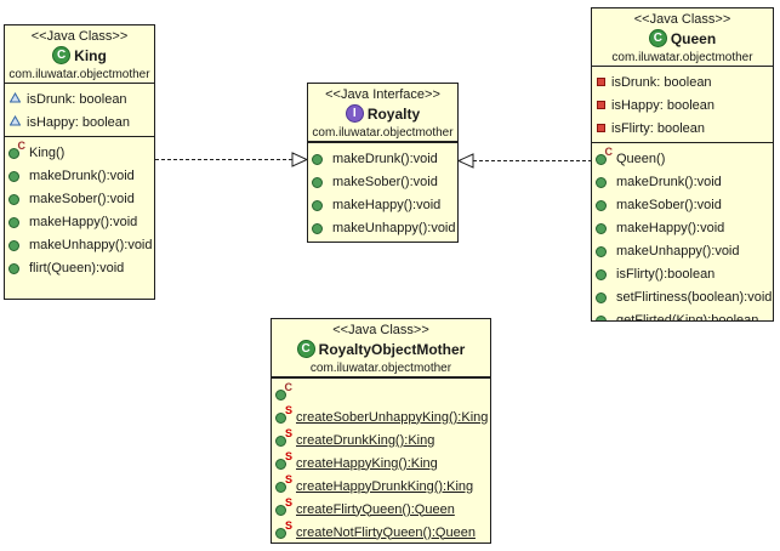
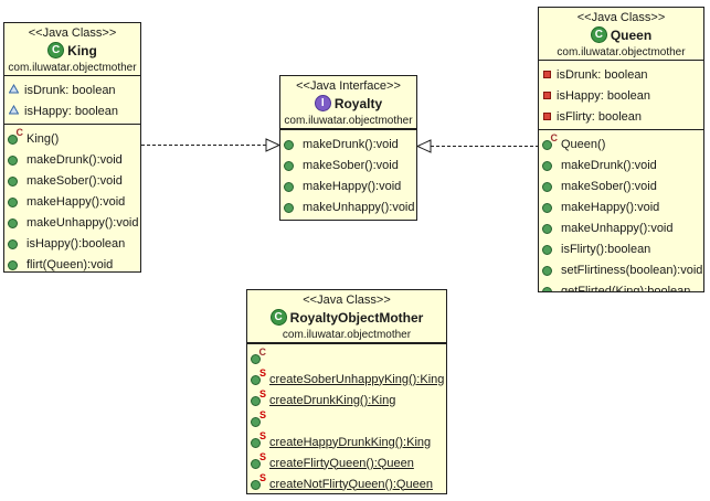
  <<Java Class>>
  C
  King
  com.iluwatar.objectmother
  isDrunk: boolean
  isHappy: boolean
  C
  King()
  makeDrunk():void
  makeSober():void
  makeHappy():void
  makeUnhappy():void
+ isHappy():boolean
  flirt(Queen):void
  <<Java Interface>>
  I
  Royalty
  com.iluwatar.objectmother
  makeDrunk():void
  makeSober():void
  makeHappy():void
  makeUnhappy():void
  <<Java Class>>
  C
  Queen
  com.iluwatar.objectmother
  isDrunk: boolean
  isHappy: boolean
  isFlirty: boolean
  C
  Queen()
  makeDrunk():void
  makeSober():void
  makeHappy():void
  makeUnhappy():void
  isFlirty():boolean
  setFlirtiness(boolean):void
  getFlirted(King):boolean
  <<Java Class>>
  C
  RoyaltyObjectMother
  com.iluwatar.objectmother
  C
  S
  createSoberUnhappyKing():King
  S
  createDrunkKing():King
  S
- createHappyKing():King
  S
  createHappyDrunkKing():King
  S
  createFlirtyQueen():Queen
  S
  createNotFlirtyQueen():Queen
